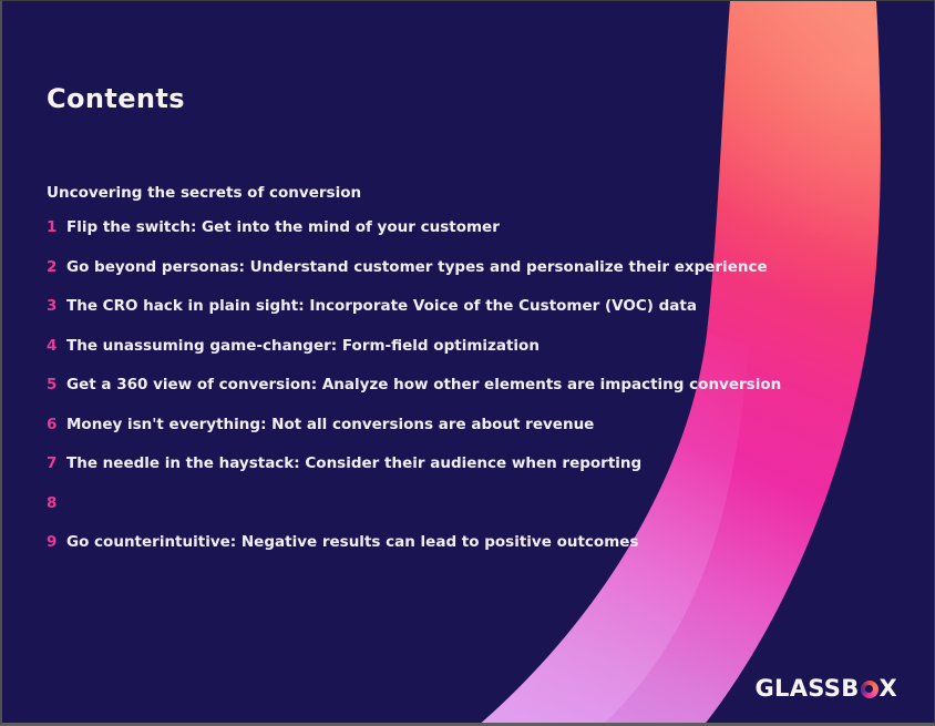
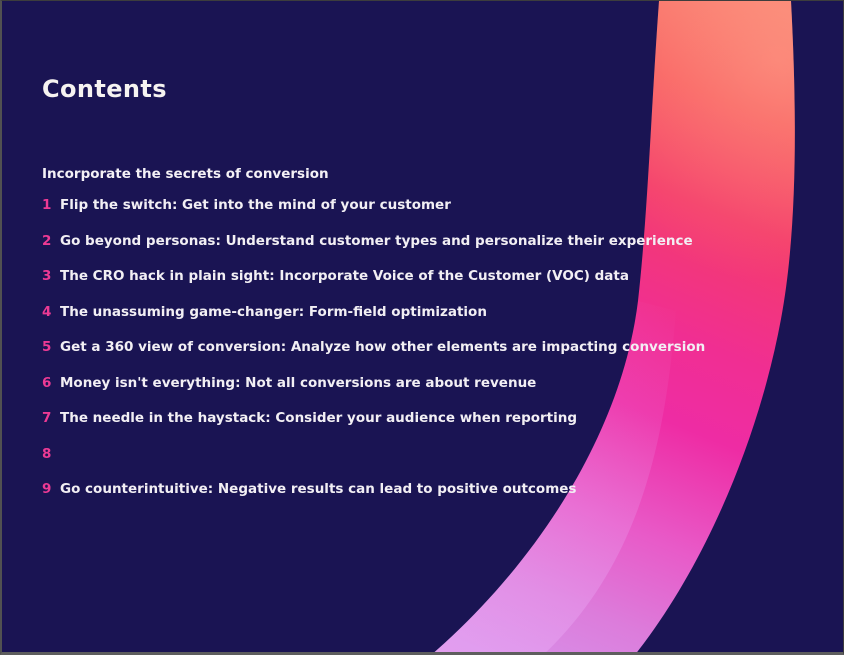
  Contents
- Uncovering the secrets of conversion
+ Incorporate the secrets of conversion
  1
  Flip the switch: Get into the mind of your customer
  2
  Go beyond personas: Understand customer types and personalize their experience
  3
  The CRO hack in plain sight: Incorporate Voice of the Customer (VOC) data
  4
  The unassuming game-changer: Form-field optimization
  5
  Get a 360 view of conversion: Analyze how other elements are impacting conversion
  6
  Money isn't everything: Not all conversions are about revenue
  7
- The needle in the haystack: Consider their audience when reporting
+ The needle in the haystack: Consider your audience when reporting
  8
  9
  Go counterintuitive: Negative results can lead to positive outcomes
- GLASSB
- X
